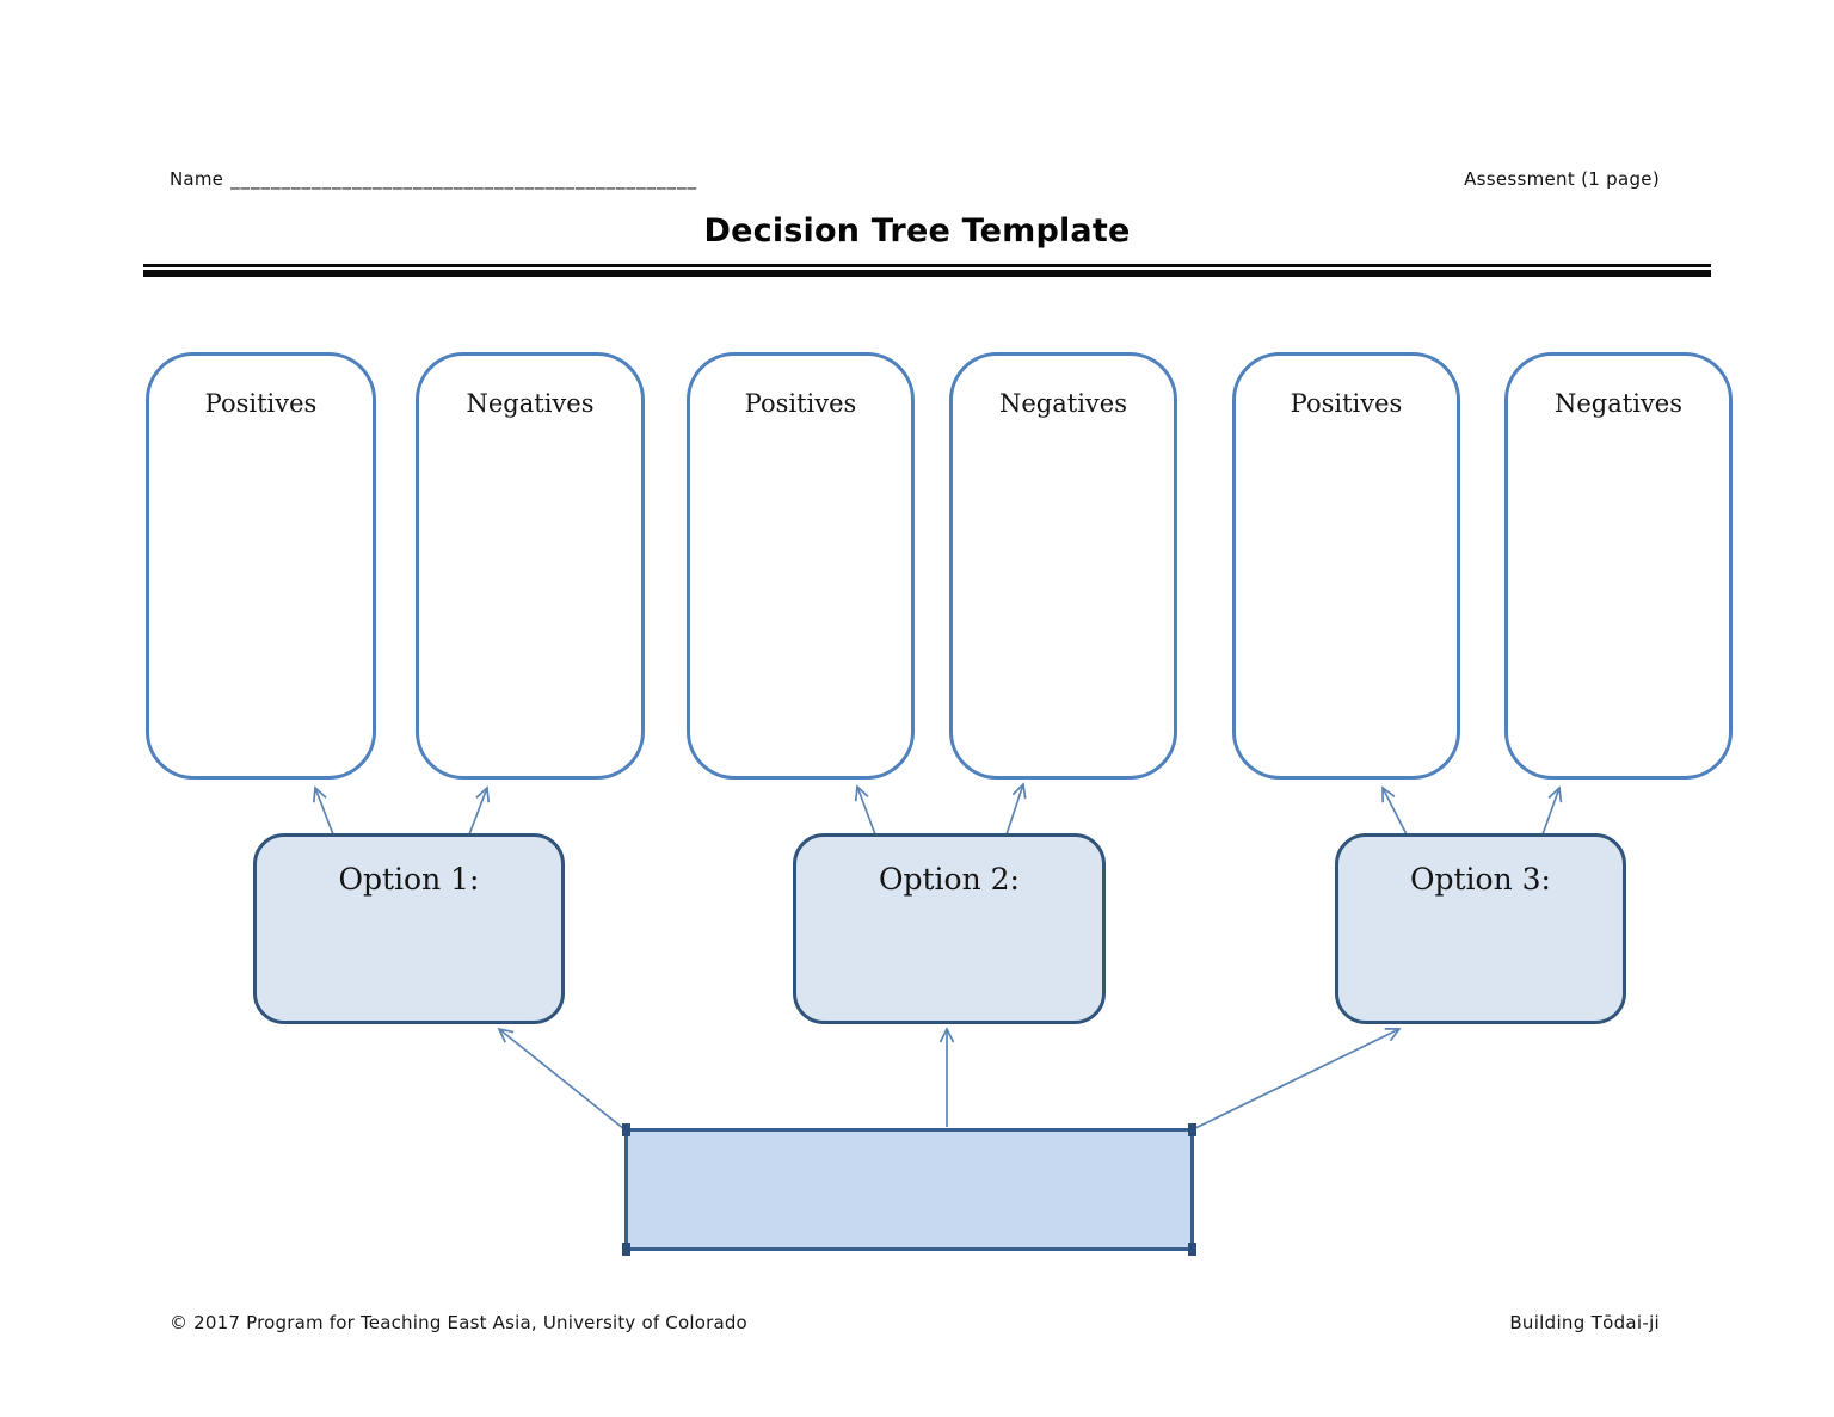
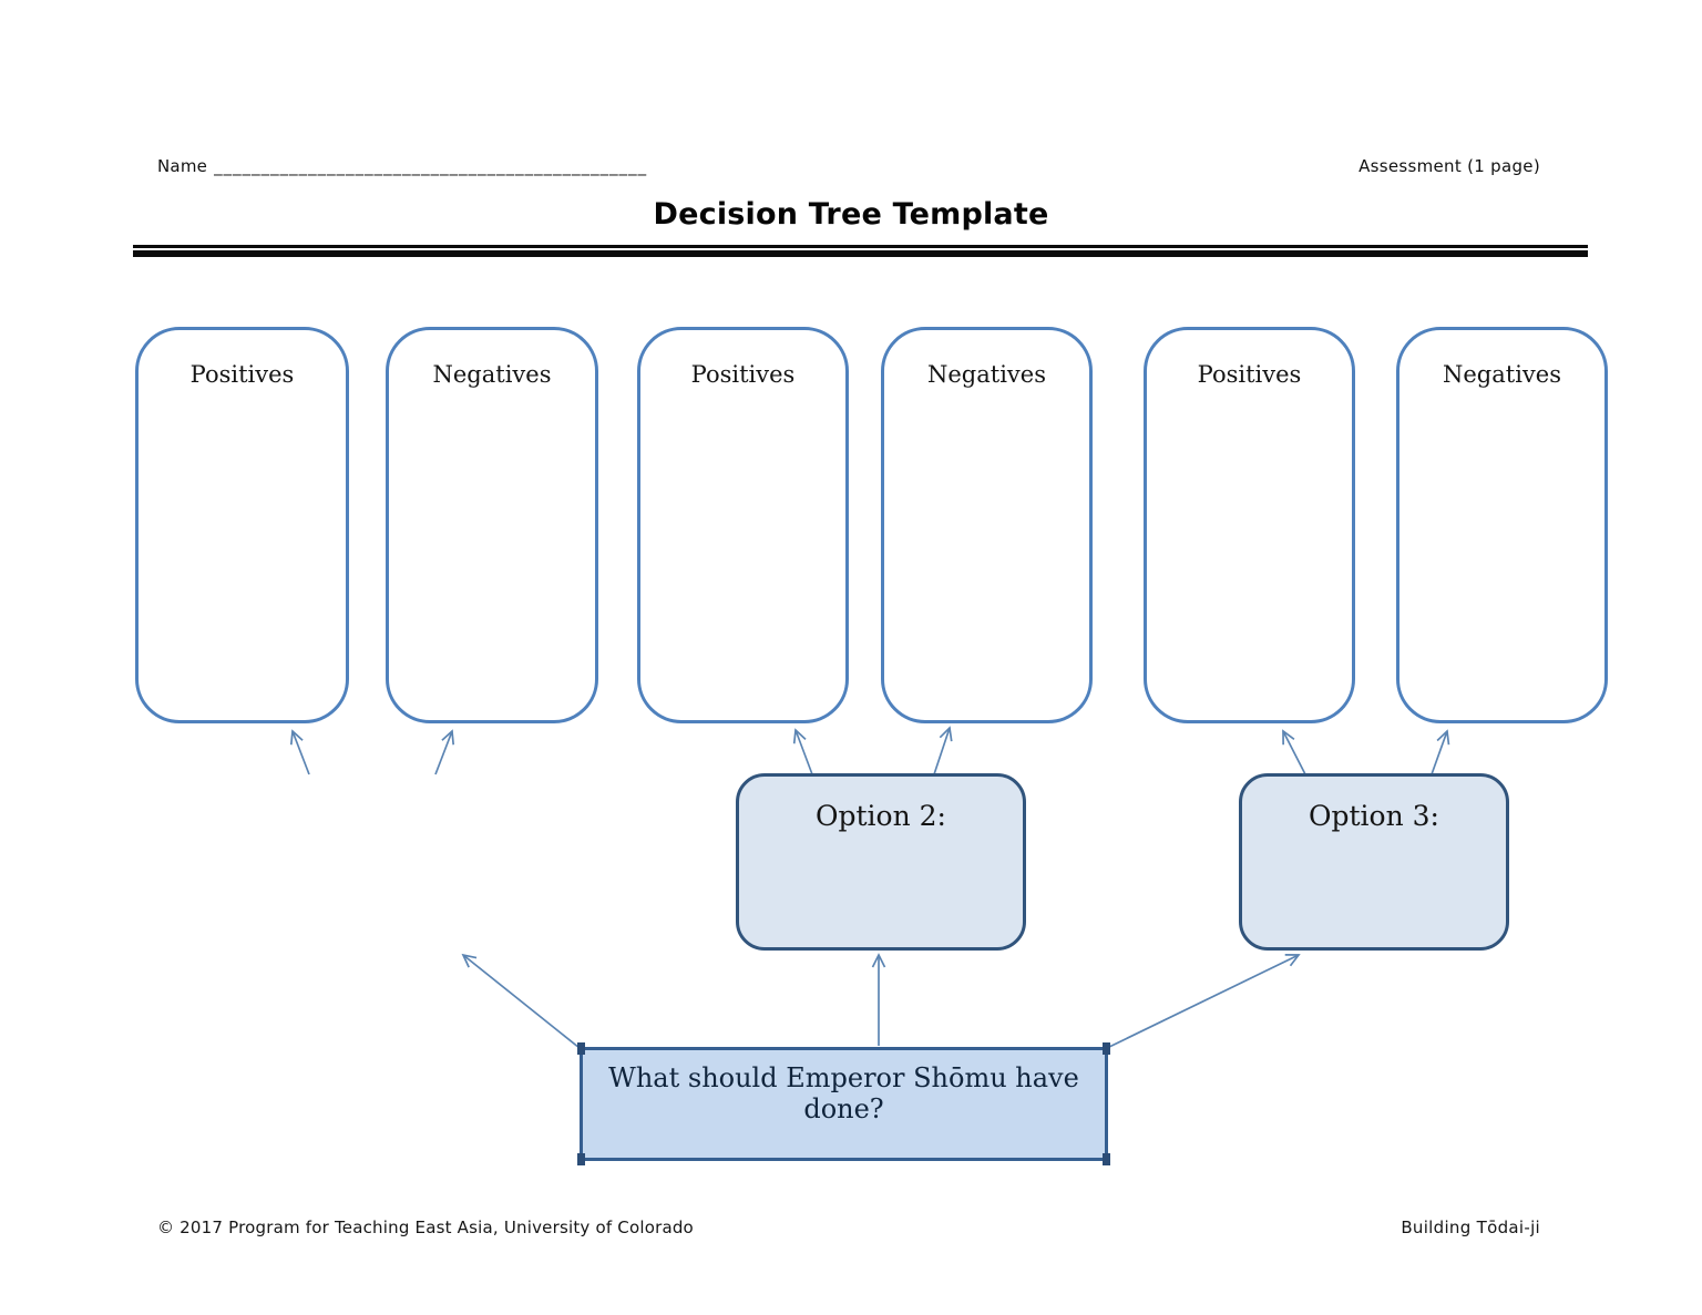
  Name ______________________________________________
  Assessment (1 page)
  Decision Tree Template
  Positives
  Negatives
  Positives
  Negatives
  Positives
  Negatives
- Option 1:
  Option 2:
  Option 3:
+ What should Emperor Shōmu have done?
  © 2017 Program for Teaching East Asia, University of Colorado
  Building Tōdai-ji
